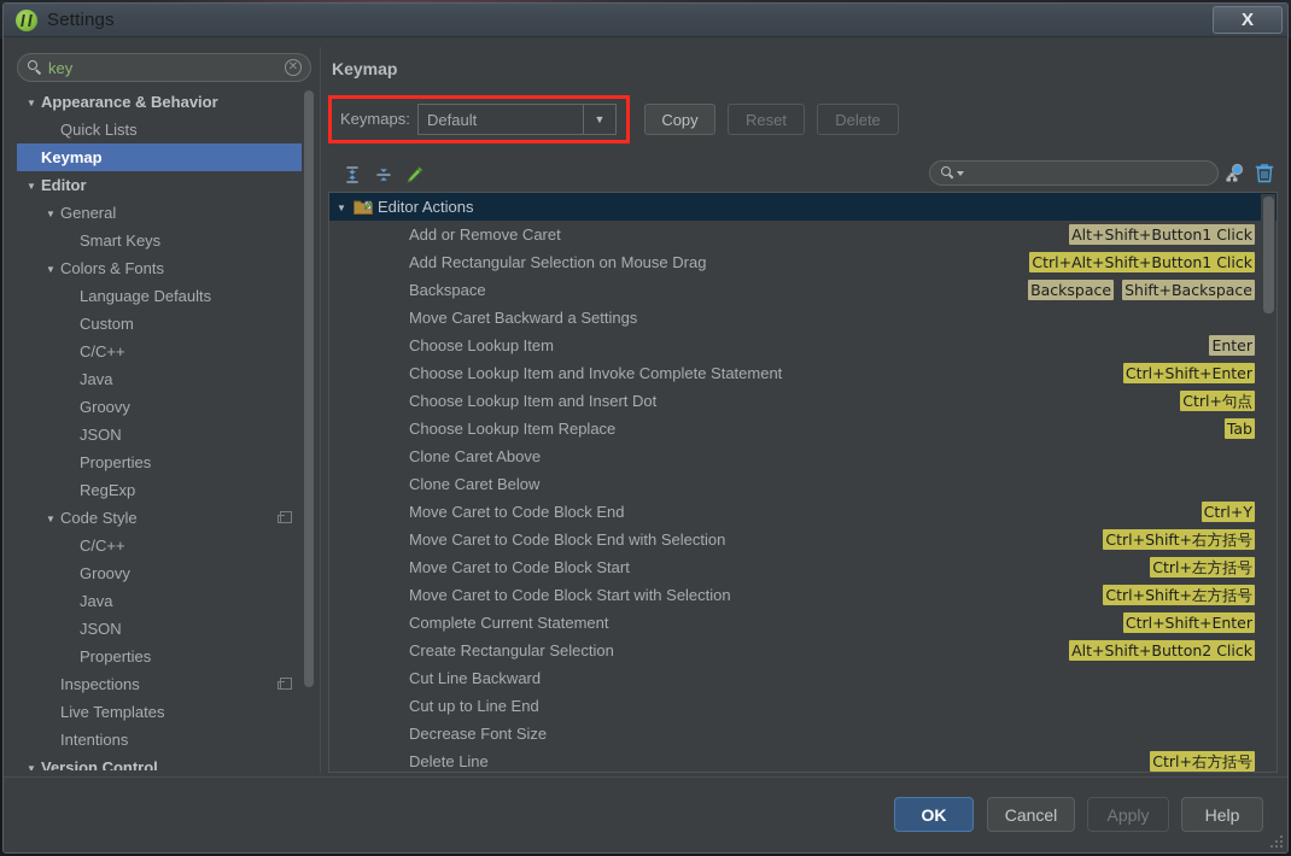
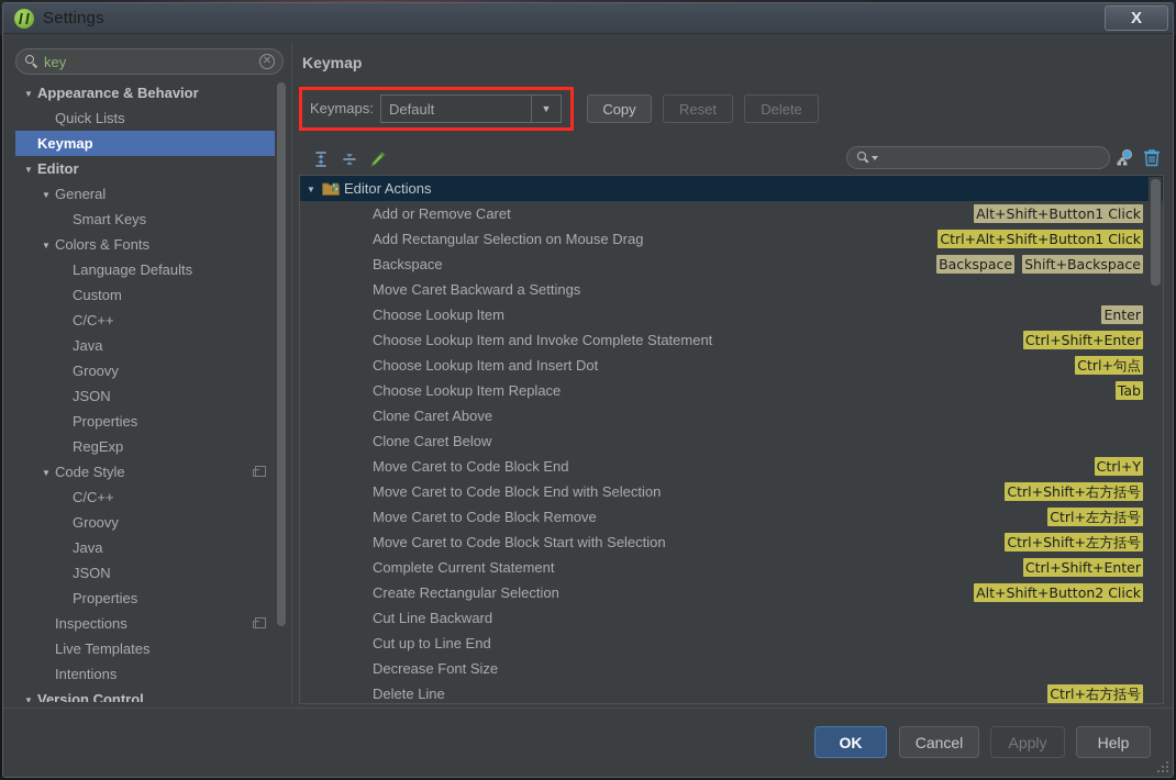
  Settings
  X
  key
  ✕
  ▼ Appearance & Behavior
  Quick Lists
  Keymap
  ▼ Editor
  ▼ General
  Smart Keys
  ▼ Colors & Fonts
  Language Defaults
  Custom
  C/C++
  Java
  Groovy
  JSON
  Properties
  RegExp
  ▼ Code Style
  C/C++
  Groovy
  Java
  JSON
  Properties
  Inspections
  Live Templates
  Intentions
  ▼ Version Control
  Keymap
  Keymaps:
  Default
  ▼
  Copy
  Reset
  Delete
  ▼ Editor Actions
  Add or Remove Caret
  Alt+Shift+Button1 Click
  Add Rectangular Selection on Mouse Drag
  Ctrl+Alt+Shift+Button1 Click
  Backspace
  Backspace
  Shift+Backspace
  Move Caret Backward a Settings
  Choose Lookup Item
  Enter
  Choose Lookup Item and Invoke Complete Statement
  Ctrl+Shift+Enter
  Choose Lookup Item and Insert Dot
  Ctrl+句点
  Choose Lookup Item Replace
  Tab
  Clone Caret Above
  Clone Caret Below
  Move Caret to Code Block End
  Ctrl+Y
  Move Caret to Code Block End with Selection
  Ctrl+Shift+右方括号
- Move Caret to Code Block Start
+ Move Caret to Code Block Remove
  Ctrl+左方括号
  Move Caret to Code Block Start with Selection
  Ctrl+Shift+左方括号
  Complete Current Statement
  Ctrl+Shift+Enter
  Create Rectangular Selection
  Alt+Shift+Button2 Click
  Cut Line Backward
  Cut up to Line End
  Decrease Font Size
  Delete Line
  Ctrl+右方括号
  OK
  Cancel
  Apply
  Help
